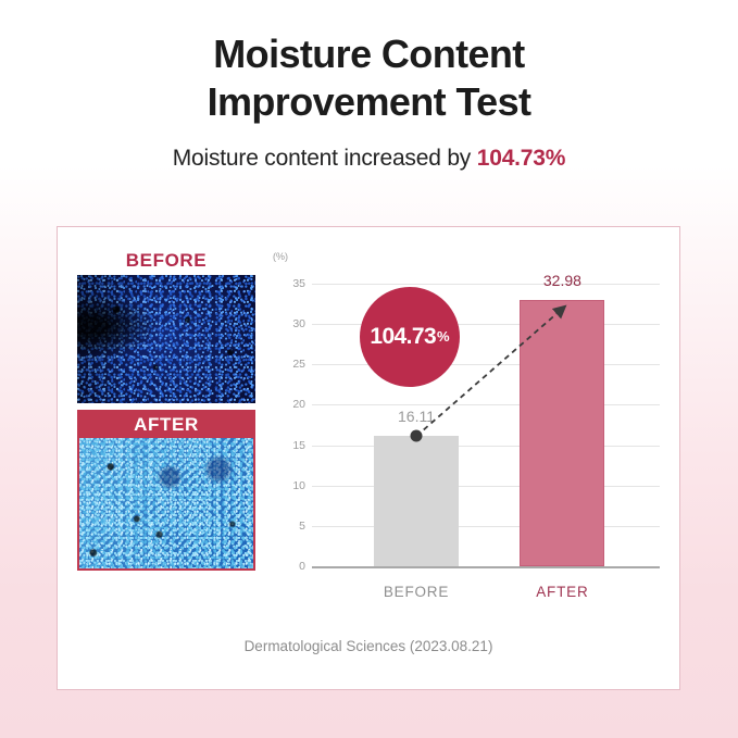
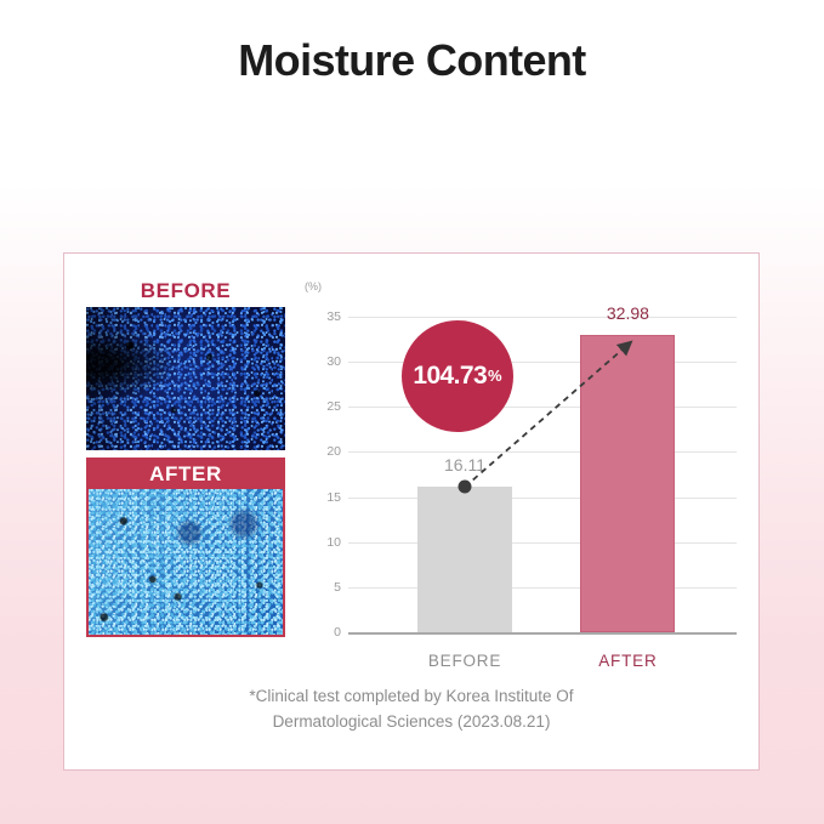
  Moisture Content
- Improvement Test
- Moisture content increased by 104.73%
  BEFORE
  AFTER
  (%)
  35
  30
  25
  20
  15
  10
  5
  0
  16.11
  BEFORE
  32.98
  AFTER
  104.73
  %
+ *Clinical test completed by Korea Institute Of
  Dermatological Sciences (2023.08.21)
